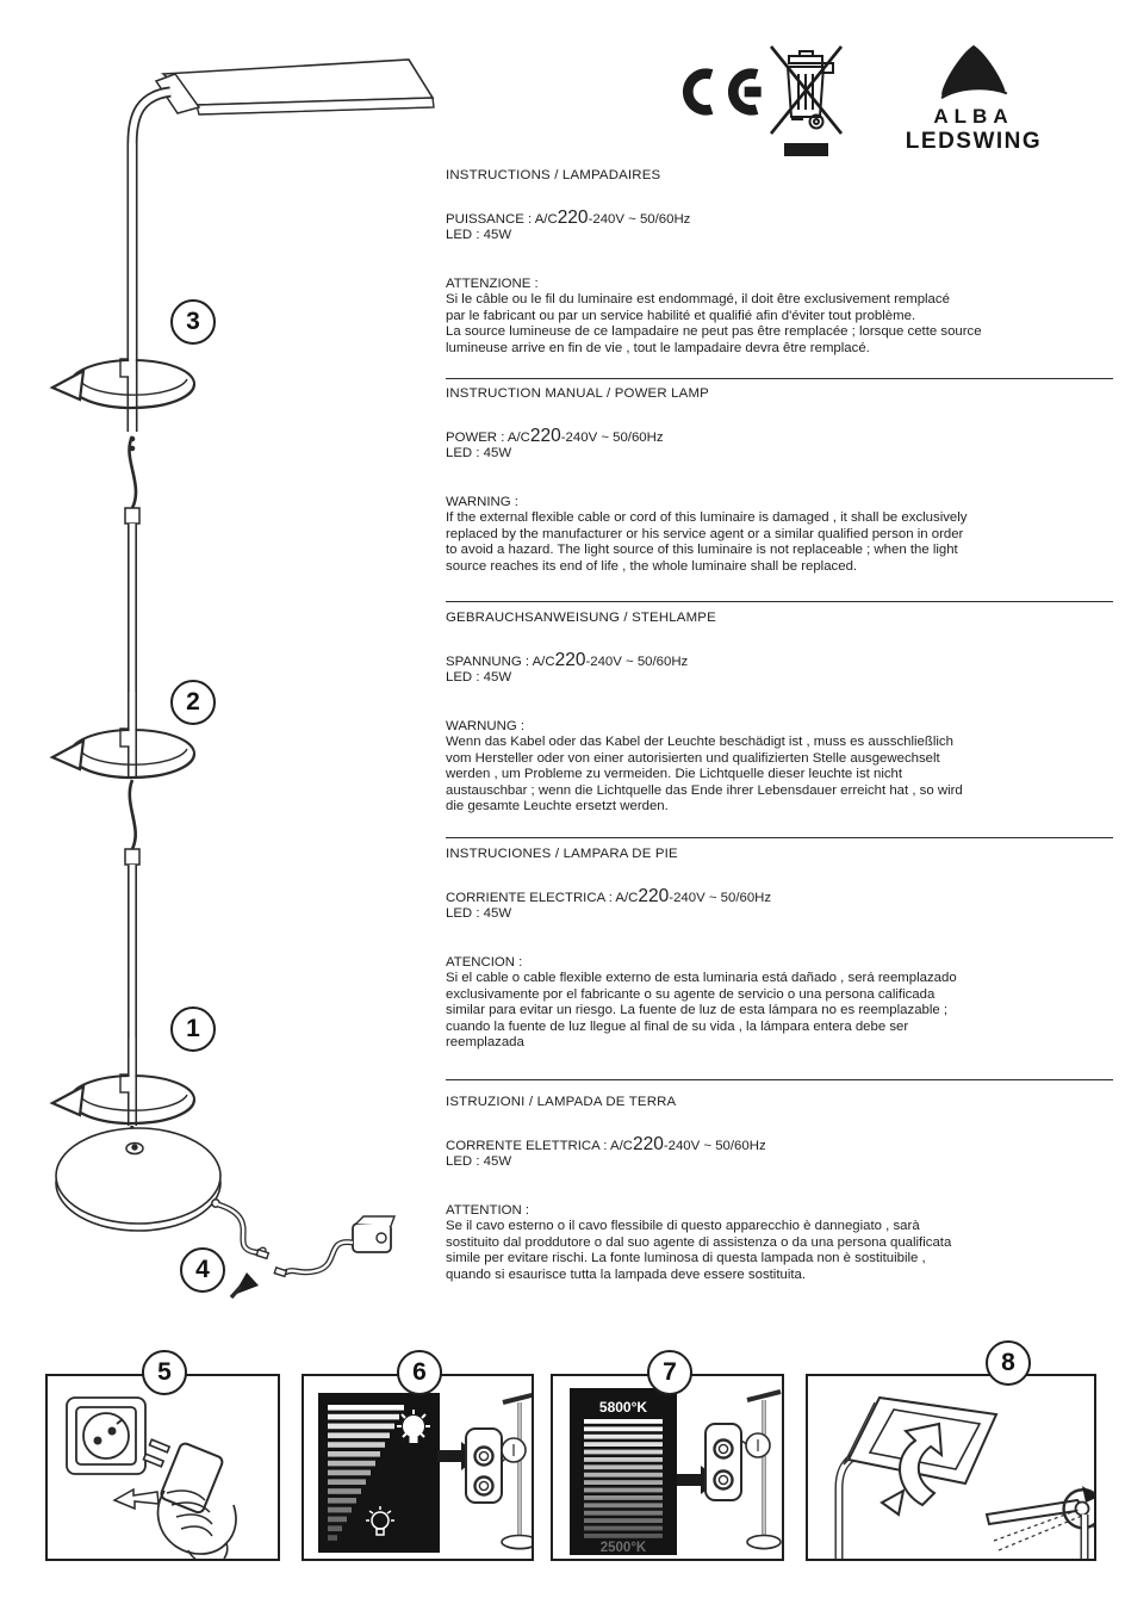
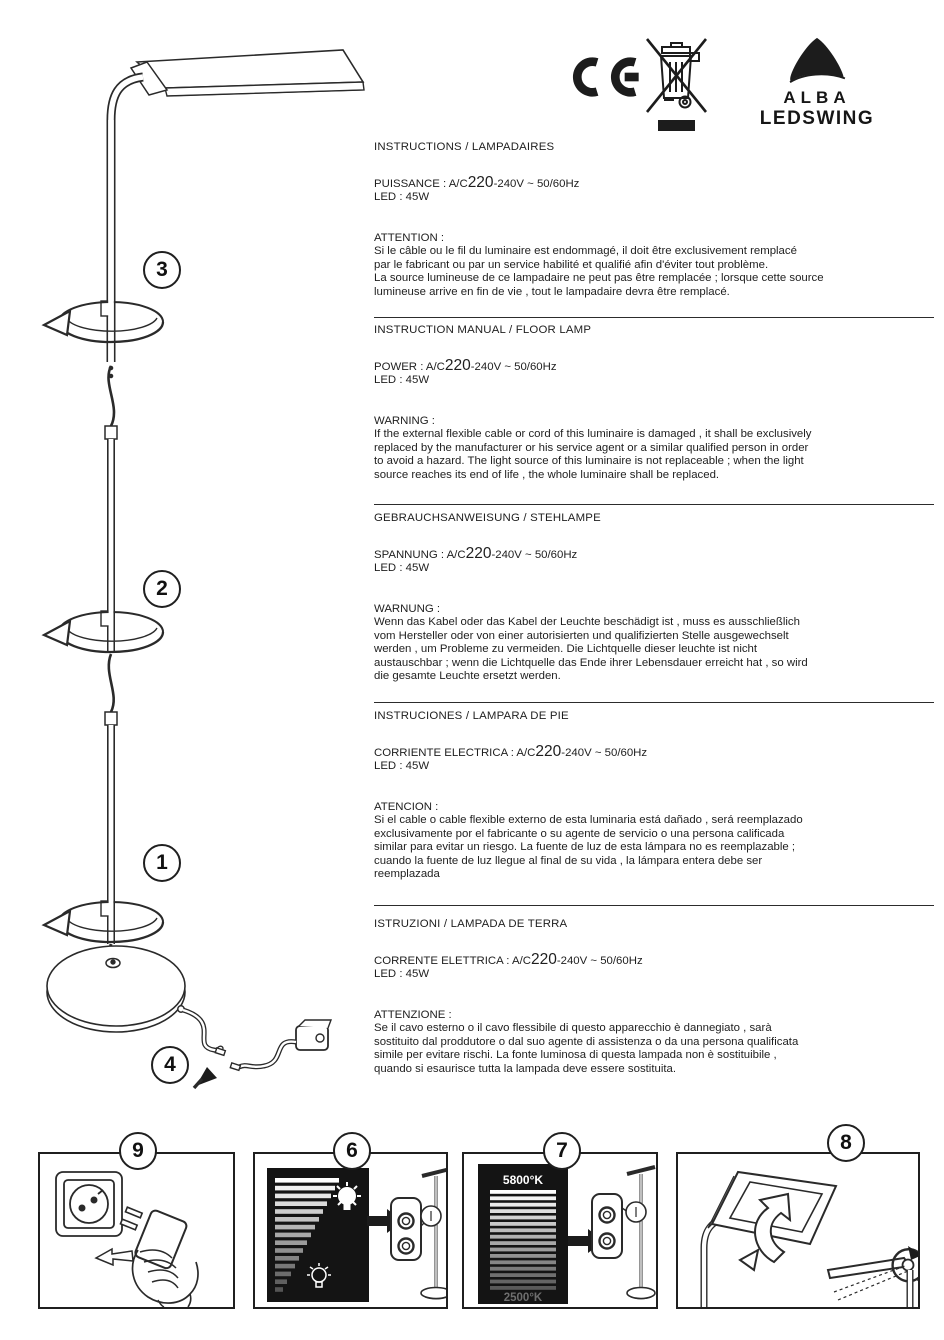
  ALBA
  LEDSWING
  3
  2
  1
  4
  INSTRUCTIONS / LAMPADAIRES
  PUISSANCE : A/C220-240V ~ 50/60Hz
  LED : 45W
- ATTENZIONE :
+ ATTENTION :
  Si le câble ou le fil du luminaire est endommagé, il doit être exclusivement remplacé
  par le fabricant ou par un service habilité et qualifié afin d'éviter tout problème.
  La source lumineuse de ce lampadaire ne peut pas être remplacée ; lorsque cette source
  lumineuse arrive en fin de vie , tout le lampadaire devra être remplacé.
- INSTRUCTION MANUAL / POWER LAMP
+ INSTRUCTION MANUAL / FLOOR LAMP
  POWER : A/C220-240V ~ 50/60Hz
  LED : 45W
  WARNING :
  If the external flexible cable or cord of this luminaire is damaged , it shall be exclusively
  replaced by the manufacturer or his service agent or a similar qualified person in order
  to avoid a hazard. The light source of this luminaire is not replaceable ; when the light
  source reaches its end of life , the whole luminaire shall be replaced.
  GEBRAUCHSANWEISUNG / STEHLAMPE
  SPANNUNG : A/C220-240V ~ 50/60Hz
  LED : 45W
  WARNUNG :
  Wenn das Kabel oder das Kabel der Leuchte beschädigt ist , muss es ausschließlich
  vom Hersteller oder von einer autorisierten und qualifizierten Stelle ausgewechselt
  werden , um Probleme zu vermeiden. Die Lichtquelle dieser leuchte ist nicht
  austauschbar ; wenn die Lichtquelle das Ende ihrer Lebensdauer erreicht hat , so wird
  die gesamte Leuchte ersetzt werden.
  INSTRUCIONES / LAMPARA DE PIE
  CORRIENTE ELECTRICA : A/C220-240V ~ 50/60Hz
  LED : 45W
  ATENCION :
  Si el cable o cable flexible externo de esta luminaria está dañado , será reemplazado
  exclusivamente por el fabricante o su agente de servicio o una persona calificada
  similar para evitar un riesgo. La fuente de luz de esta lámpara no es reemplazable ;
  cuando la fuente de luz llegue al final de su vida , la lámpara entera debe ser
  reemplazada
  ISTRUZIONI / LAMPADA DE TERRA
  CORRENTE ELETTRICA : A/C220-240V ~ 50/60Hz
  LED : 45W
- ATTENTION :
+ ATTENZIONE :
  Se il cavo esterno o il cavo flessibile di questo apparecchio è dannegiato , sarà
  sostituito dal proddutore o dal suo agente di assistenza o da una persona qualificata
  simile per evitare rischi. La fonte luminosa di questa lampada non è sostituibile ,
  quando si esaurisce tutta la lampada deve essere sostituita.
- 5
+ 9
  6
  5800°K
  2500°K
  7
  8
